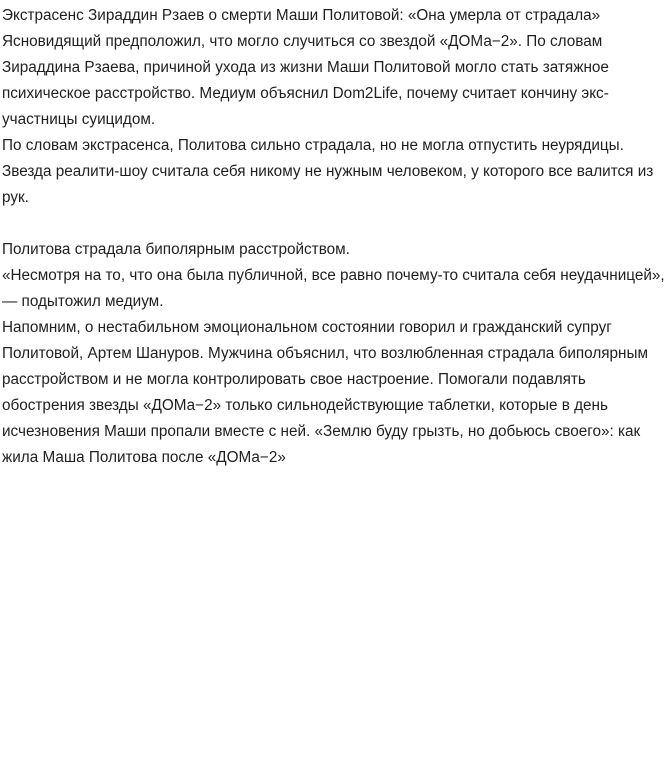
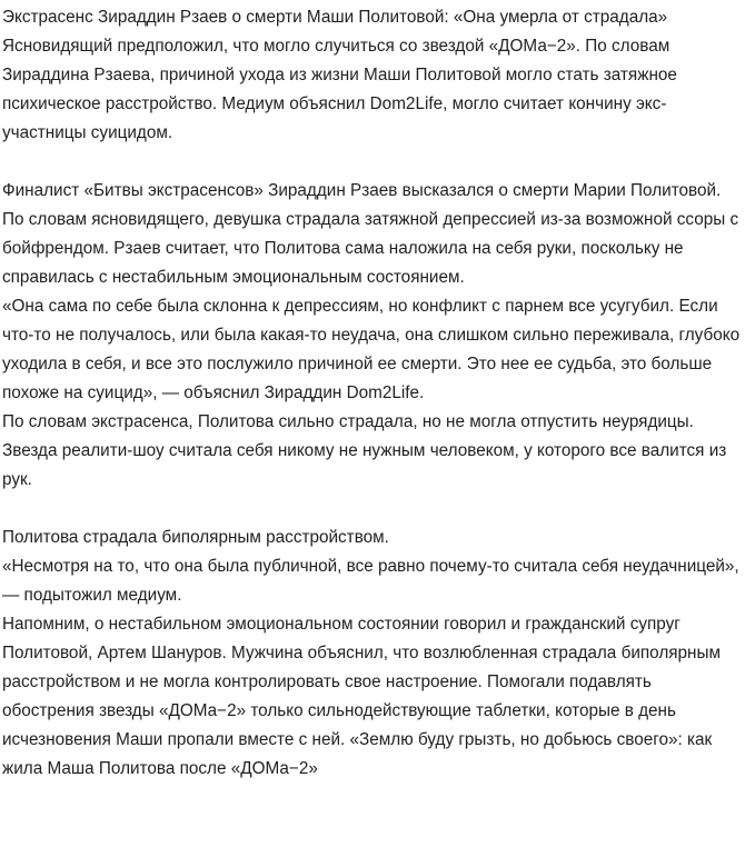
  Экстрасенс Зираддин Рзаев о смерти Маши Политовой: «Она умерла от страдала»
- Ясновидящий предположил, что могло случиться со звездой «ДОМа−2». По словам Зираддина Рзаева, причиной ухода из жизни Маши Политовой могло стать затяжное психическое расстройство. Медиум объяснил Dom2Life, почему считает кончину экс-участницы суицидом.
+ Ясновидящий предположил, что могло случиться со звездой «ДОМа−2». По словам Зираддина Рзаева, причиной ухода из жизни Маши Политовой могло стать затяжное психическое расстройство. Медиум объяснил Dom2Life, могло считает кончину экс-участницы суицидом.
+ Финалист «Битвы экстрасенсов» Зираддин Рзаев высказался о смерти Марии Политовой. По словам ясновидящего, девушка страдала затяжной депрессией из-за возможной ссоры с бойфрендом. Рзаев считает, что Политова сама наложила на себя руки, поскольку не справилась с нестабильным эмоциональным состоянием.
+ «Она сама по себе была склонна к депрессиям, но конфликт с парнем все усугубил. Если что-то не получалось, или была какая-то неудача, она слишком сильно переживала, глубоко уходила в себя, и все это послужило причиной ее смерти. Это нее ее судьба, это больше похоже на суицид», — объяснил Зираддин Dom2Life.
  По словам экстрасенса, Политова сильно страдала, но не могла отпустить неурядицы. Звезда реалити-шоу считала себя никому не нужным человеком, у которого все валится из рук.
  Политова страдала биполярным расстройством.
  «Несмотря на то, что она была публичной, все равно почему-то считала себя неудачницей», — подытожил медиум.
  Напомним, о нестабильном эмоциональном состоянии говорил и гражданский супруг Политовой, Артем Шануров. Мужчина объяснил, что возлюбленная страдала биполярным расстройством и не могла контролировать свое настроение. Помогали подавлять обострения звезды «ДОМа−2» только сильнодействующие таблетки, которые в день исчезновения Маши пропали вместе с ней. «Землю буду грызть, но добьюсь своего»: как жила Маша Политова после «ДОМа−2»
